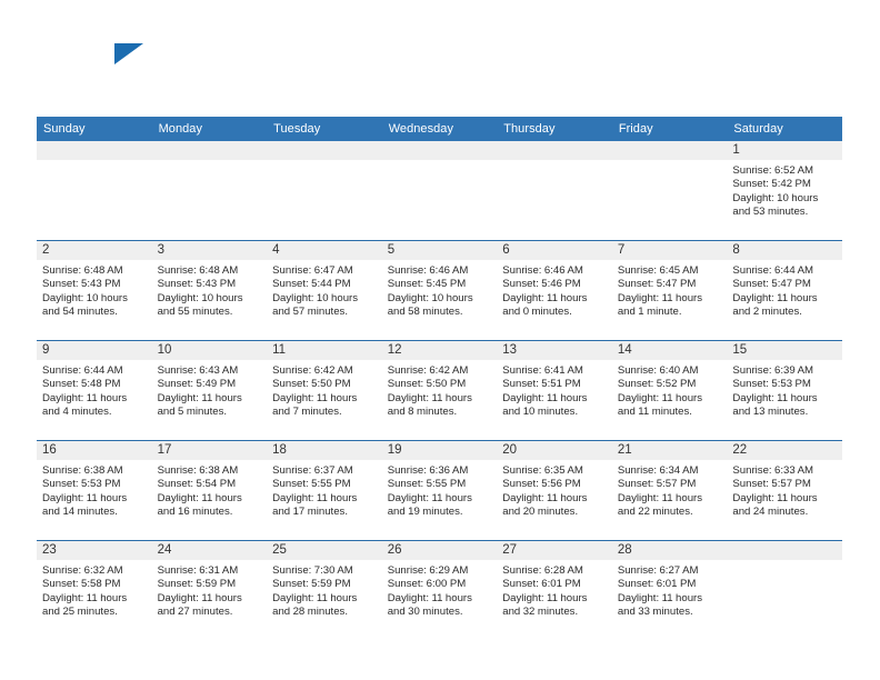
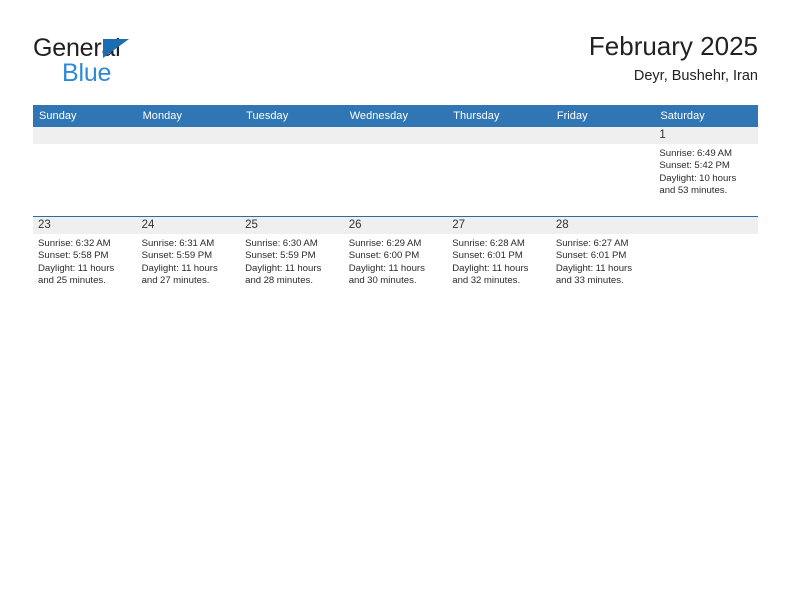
+ General
+ Blue
+ February 2025
+ Deyr, Bushehr, Iran
  Sunday	Monday	Tuesday	Wednesday	Thursday	Friday	Saturday
- 						1Sunrise: 6:52 AMSunset: 5:42 PMDaylight: 10 hoursand 53 minutes.
+ 						1Sunrise: 6:49 AMSunset: 5:42 PMDaylight: 10 hoursand 53 minutes.
- 2Sunrise: 6:48 AMSunset: 5:43 PMDaylight: 10 hoursand 54 minutes.	3Sunrise: 6:48 AMSunset: 5:43 PMDaylight: 10 hoursand 55 minutes.	4Sunrise: 6:47 AMSunset: 5:44 PMDaylight: 10 hoursand 57 minutes.	5Sunrise: 6:46 AMSunset: 5:45 PMDaylight: 10 hoursand 58 minutes.	6Sunrise: 6:46 AMSunset: 5:46 PMDaylight: 11 hoursand 0 minutes.	7Sunrise: 6:45 AMSunset: 5:47 PMDaylight: 11 hoursand 1 minute.	8Sunrise: 6:44 AMSunset: 5:47 PMDaylight: 11 hoursand 2 minutes.
- 9Sunrise: 6:44 AMSunset: 5:48 PMDaylight: 11 hoursand 4 minutes.	10Sunrise: 6:43 AMSunset: 5:49 PMDaylight: 11 hoursand 5 minutes.	11Sunrise: 6:42 AMSunset: 5:50 PMDaylight: 11 hoursand 7 minutes.	12Sunrise: 6:42 AMSunset: 5:50 PMDaylight: 11 hoursand 8 minutes.	13Sunrise: 6:41 AMSunset: 5:51 PMDaylight: 11 hoursand 10 minutes.	14Sunrise: 6:40 AMSunset: 5:52 PMDaylight: 11 hoursand 11 minutes.	15Sunrise: 6:39 AMSunset: 5:53 PMDaylight: 11 hoursand 13 minutes.
- 16Sunrise: 6:38 AMSunset: 5:53 PMDaylight: 11 hoursand 14 minutes.	17Sunrise: 6:38 AMSunset: 5:54 PMDaylight: 11 hoursand 16 minutes.	18Sunrise: 6:37 AMSunset: 5:55 PMDaylight: 11 hoursand 17 minutes.	19Sunrise: 6:36 AMSunset: 5:55 PMDaylight: 11 hoursand 19 minutes.	20Sunrise: 6:35 AMSunset: 5:56 PMDaylight: 11 hoursand 20 minutes.	21Sunrise: 6:34 AMSunset: 5:57 PMDaylight: 11 hoursand 22 minutes.	22Sunrise: 6:33 AMSunset: 5:57 PMDaylight: 11 hoursand 24 minutes.
- 23Sunrise: 6:32 AMSunset: 5:58 PMDaylight: 11 hoursand 25 minutes.	24Sunrise: 6:31 AMSunset: 5:59 PMDaylight: 11 hoursand 27 minutes.	25Sunrise: 7:30 AMSunset: 5:59 PMDaylight: 11 hoursand 28 minutes.	26Sunrise: 6:29 AMSunset: 6:00 PMDaylight: 11 hoursand 30 minutes.	27Sunrise: 6:28 AMSunset: 6:01 PMDaylight: 11 hoursand 32 minutes.	28Sunrise: 6:27 AMSunset: 6:01 PMDaylight: 11 hoursand 33 minutes.
+ 23Sunrise: 6:32 AMSunset: 5:58 PMDaylight: 11 hoursand 25 minutes.	24Sunrise: 6:31 AMSunset: 5:59 PMDaylight: 11 hoursand 27 minutes.	25Sunrise: 6:30 AMSunset: 5:59 PMDaylight: 11 hoursand 28 minutes.	26Sunrise: 6:29 AMSunset: 6:00 PMDaylight: 11 hoursand 30 minutes.	27Sunrise: 6:28 AMSunset: 6:01 PMDaylight: 11 hoursand 32 minutes.	28Sunrise: 6:27 AMSunset: 6:01 PMDaylight: 11 hoursand 33 minutes.
